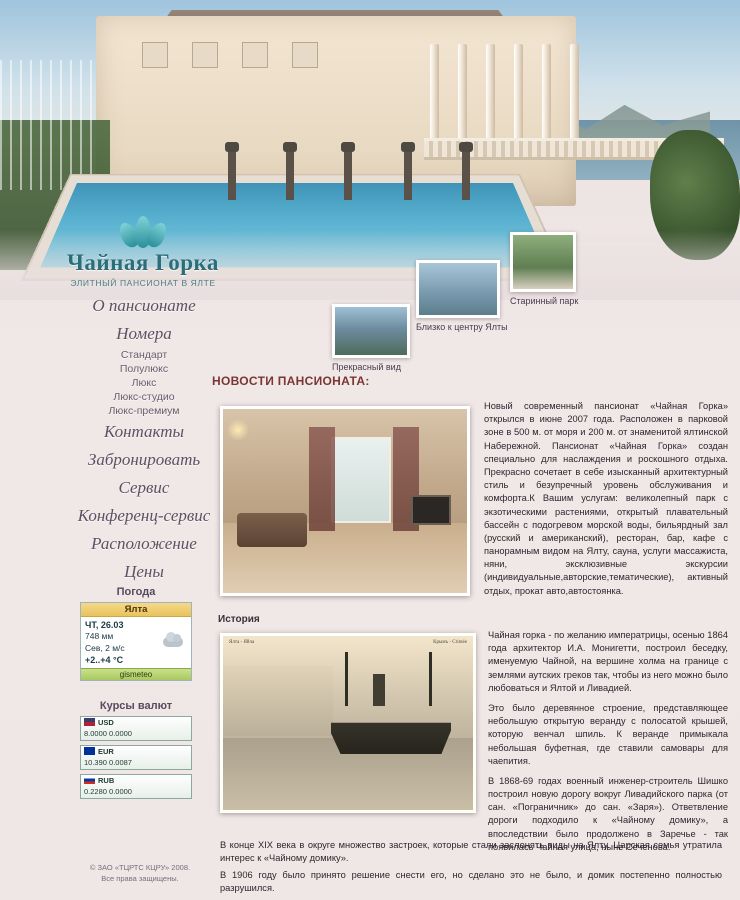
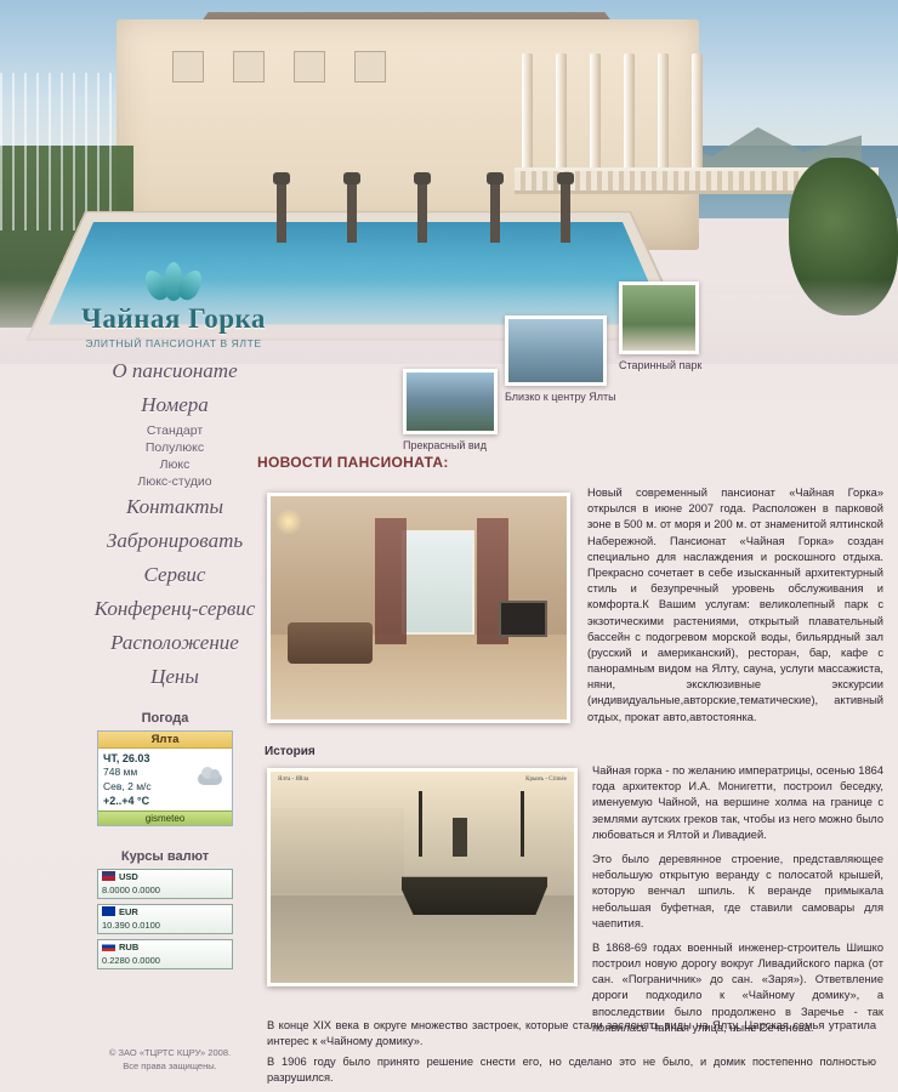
  Чайная Горка
  ЭЛИТНЫЙ ПАНСИОНАТ В ЯЛТЕ
  О пансионате
  Номера
  Стандарт
  Полулюкс
  Люкс
  Люкс-студио
- Люкс-премиум
  Контакты
  Забронировать
  Сервис
  Конференц-сервис
  Расположение
  Цены
  Погода
  Ялта
  ЧТ, 26.03
  748 мм
  Сев, 2 м/с
  +2..+4 °C
  gismeteo
  Курсы валют
  USD
  8.0000 0.0000
  EUR
- 10.390 0.0087
+ 10.390 0.0100
  RUB
  0.2280 0.0000
  © ЗАО «ТЦРТС КЦРУ» 2008.
  Все права защищены.
  Прекрасный вид
  Близко к центру Ялты
  Старинный парк
  НОВОСТИ ПАНСИОНАТА:
  Новый современный пансионат «Чайная Горка» открылся в июне 2007 года. Расположен в парковой зоне в 500 м. от моря и 200 м. от знаменитой ялтинской Набережной. Пансионат «Чайная Горка» создан специально для наслаждения и роскошного отдыха. Прекрасно сочетает в себе изысканный архитектурный стиль и безупречный уровень обслуживания и комфорта.К Вашим услугам: великолепный парк с экзотическими растениями, открытый плавательный бассейн с подогревом морской воды, бильярдный зал (русский и американский), ресторан, бар, кафе с панорамным видом на Ялту, сауна, услуги массажиста, няни, эксклюзивные экскурсии (индивидуальные,авторские,тематические), активный отдых, прокат авто,автостоянка.
  История
  Чайная горка - по желанию императрицы, осенью 1864 года архитектор И.А. Монигетти, построил беседку, именуемую Чайной, на вершине холма на границе с землями аутских греков так, чтобы из него можно было любоваться и Ялтой и Ливадией.
  Это было деревянное строение, представляющее небольшую открытую веранду с полосатой крышей, которую венчал шпиль. К веранде примыкала небольшая буфетная, где ставили самовары для чаепития.
  В 1868-69 годах военный инженер-строитель Шишко построил новую дорогу вокруг Ливадийского парка (от сан. «Пограничник» до сан. «Заря»). Ответвление дороги подходило к «Чайному домику», а впоследствии было продолжено в Заречье - так появилась Чайная улица, ныне Сеченова.
  В конце XIX века в округе множество застроек, которые стали заслонять виды на Ялту. Царская семья утратила интерес к «Чайному домику».
  В 1906 году было принято решение снести его, но сделано это не было, и домик постепенно полностью разрушился.
